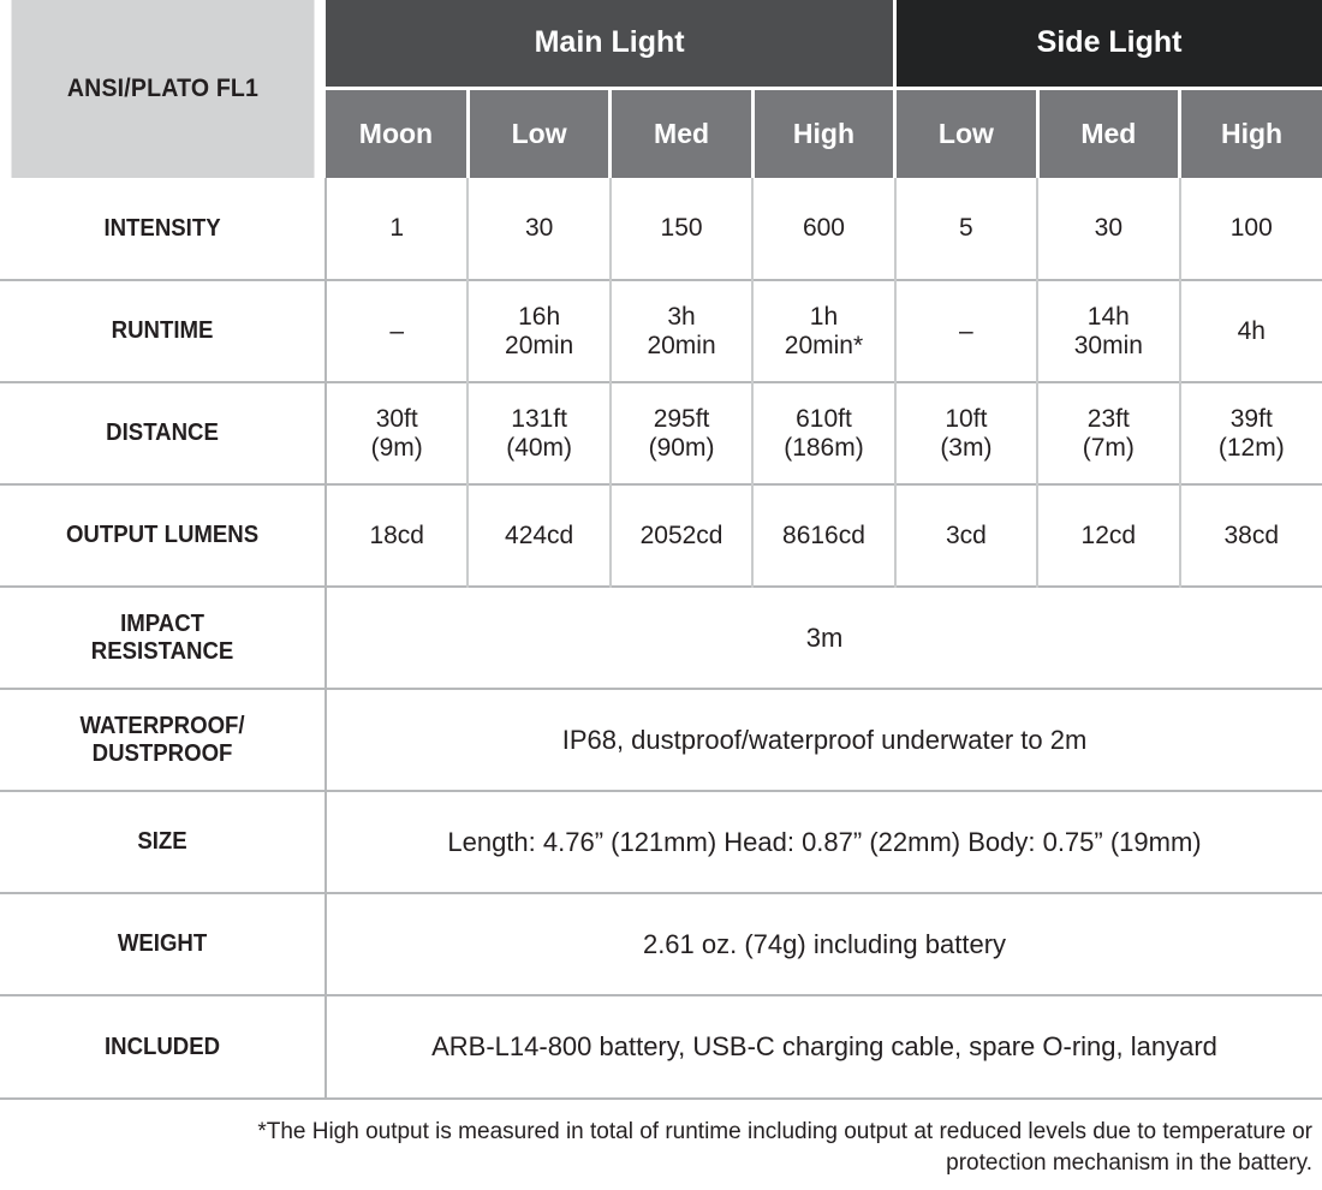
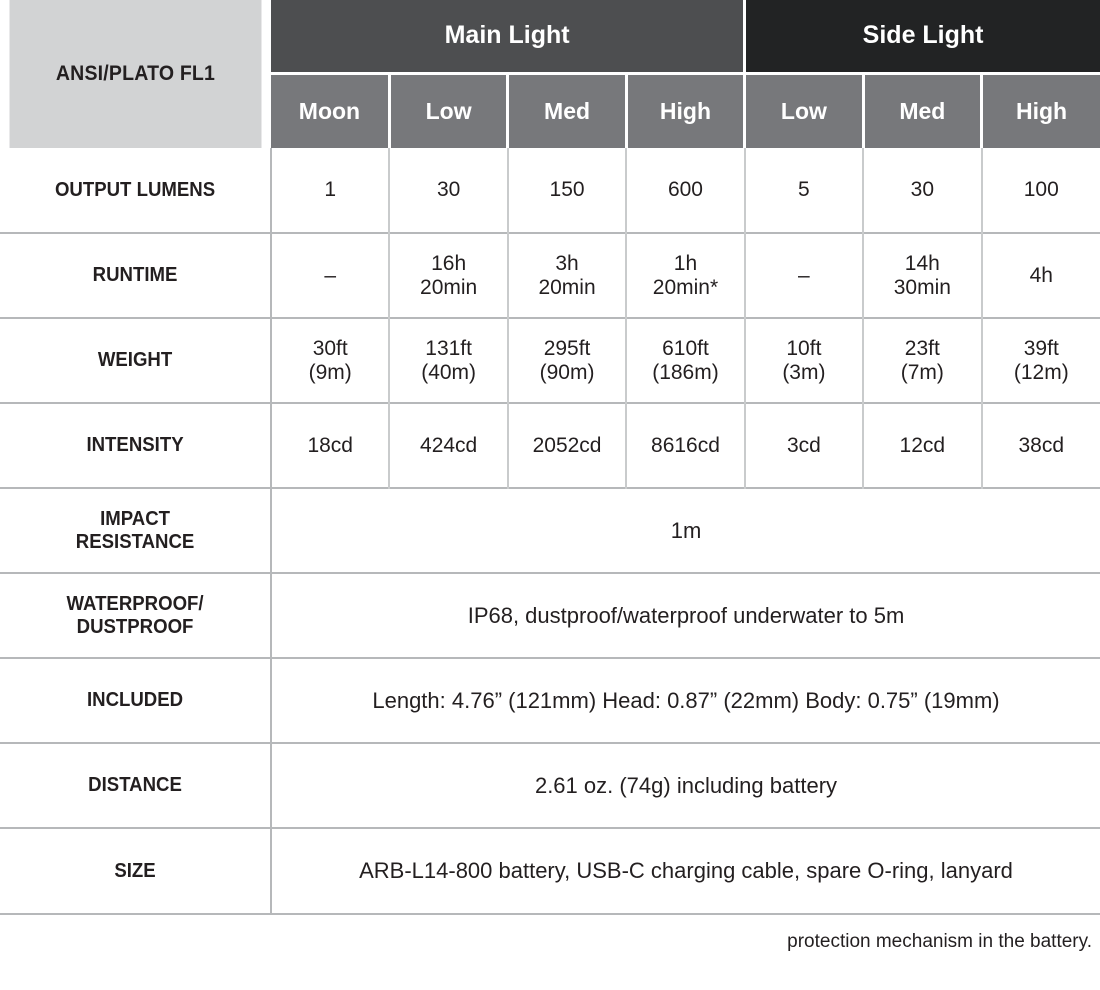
  ANSI/PLATO FL1	Main Light	Side Light
  Moon	Low	Med	High	Low	Med	High
- INTENSITY	1	30	150	600	5	30	100
+ OUTPUT LUMENS	1	30	150	600	5	30	100
  RUNTIME	–	16h20min	3h20min	1h20min*	–	14h30min	4h
- DISTANCE	30ft(9m)	131ft(40m)	295ft(90m)	610ft(186m)	10ft(3m)	23ft(7m)	39ft(12m)
+ WEIGHT	30ft(9m)	131ft(40m)	295ft(90m)	610ft(186m)	10ft(3m)	23ft(7m)	39ft(12m)
- OUTPUT LUMENS	18cd	424cd	2052cd	8616cd	3cd	12cd	38cd
+ INTENSITY	18cd	424cd	2052cd	8616cd	3cd	12cd	38cd
- IMPACTRESISTANCE	3m
+ IMPACTRESISTANCE	1m
- WATERPROOF/DUSTPROOF	IP68, dustproof/waterproof underwater to 2m
+ WATERPROOF/DUSTPROOF	IP68, dustproof/waterproof underwater to 5m
- SIZE	Length: 4.76” (121mm) Head: 0.87” (22mm) Body: 0.75” (19mm)
+ INCLUDED	Length: 4.76” (121mm) Head: 0.87” (22mm) Body: 0.75” (19mm)
- WEIGHT	2.61 oz. (74g) including battery
+ DISTANCE	2.61 oz. (74g) including battery
- INCLUDED	ARB-L14-800 battery, USB-C charging cable, spare O-ring, lanyard
+ SIZE	ARB-L14-800 battery, USB-C charging cable, spare O-ring, lanyard
- *The High output is measured in total of runtime including output at reduced levels due to temperature or
  protection mechanism in the battery.
